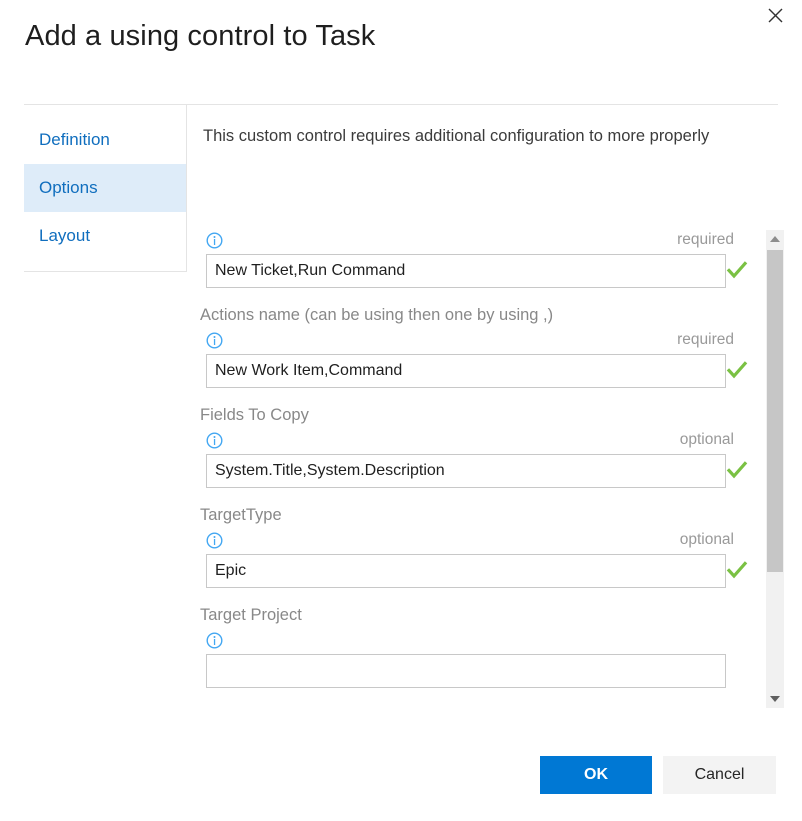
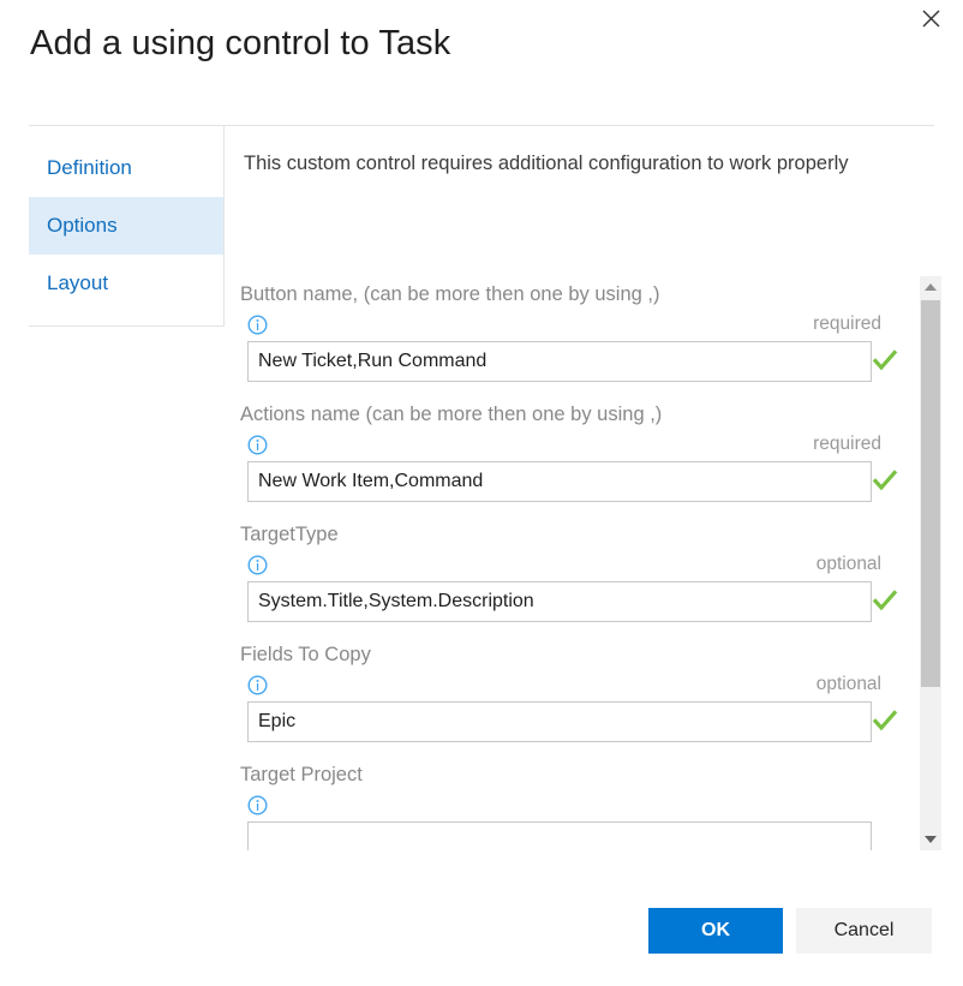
  Add a using control to Task
  Definition
  Options
  Layout
- This custom control requires additional configuration to more properly
+ This custom control requires additional configuration to work properly
+ Button name, (can be more then one by using ,)
  required
  New Ticket,Run Command
- Actions name (can be using then one by using ,)
+ Actions name (can be more then one by using ,)
  required
  New Work Item,Command
- Fields To Copy
+ TargetType
  optional
  System.Title,System.Description
- TargetType
+ Fields To Copy
  optional
  Epic
  Target Project
  OK
  Cancel
